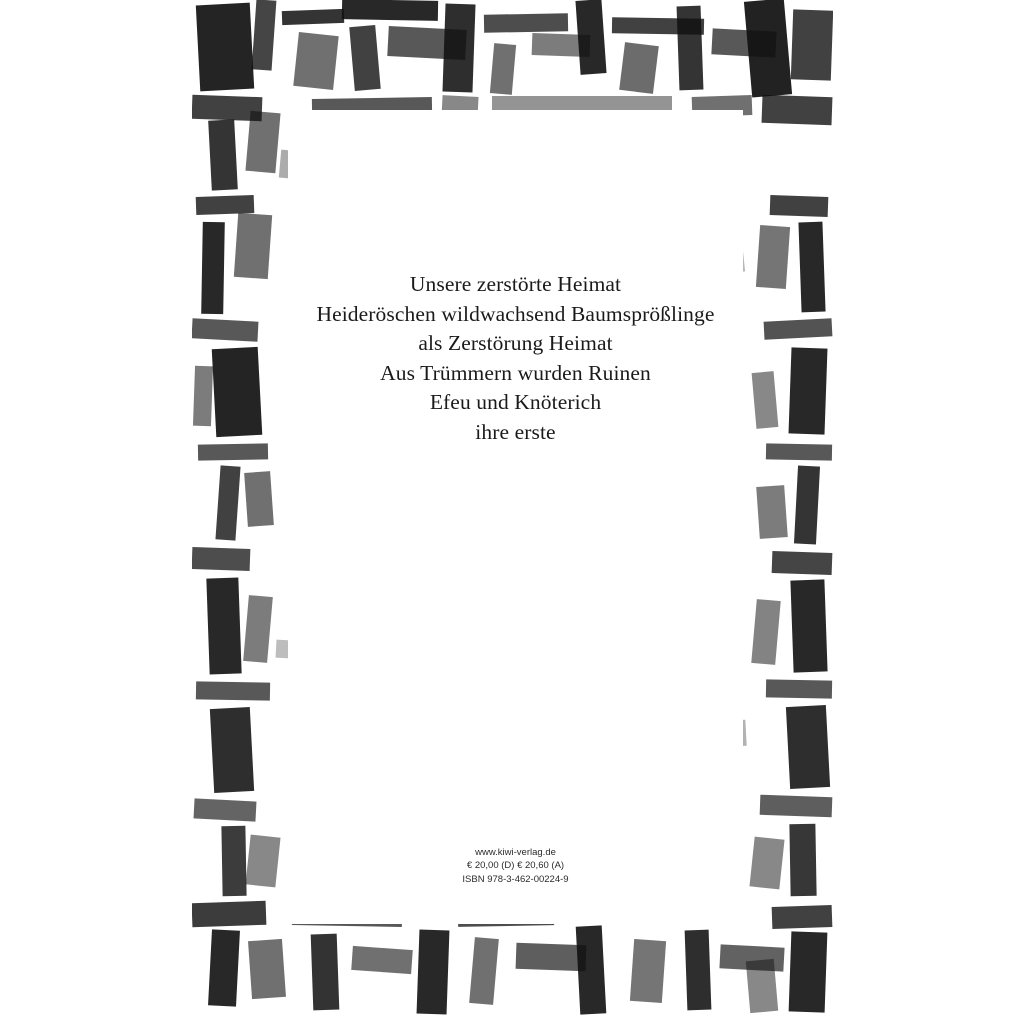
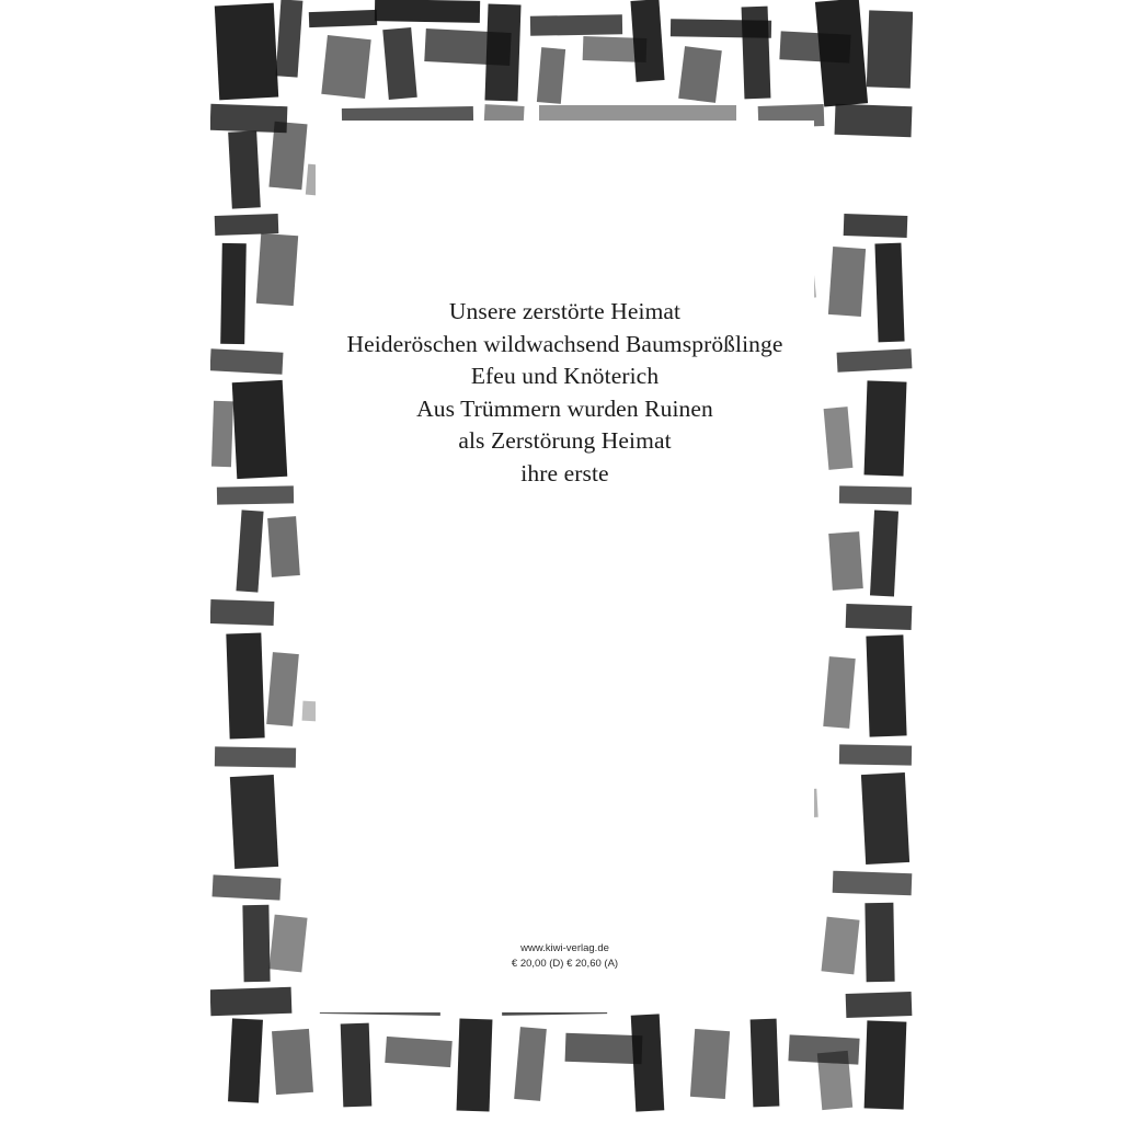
  Unsere zerstörte Heimat
  Heideröschen wildwachsend Baumsprößlinge
- als Zerstörung Heimat
+ Efeu und Knöterich
  Aus Trümmern wurden Ruinen
- Efeu und Knöterich
+ als Zerstörung Heimat
  ihre erste
  www.kiwi-verlag.de
  € 20,00 (D) € 20,60 (A)
- ISBN 978-3-462-00224-9
